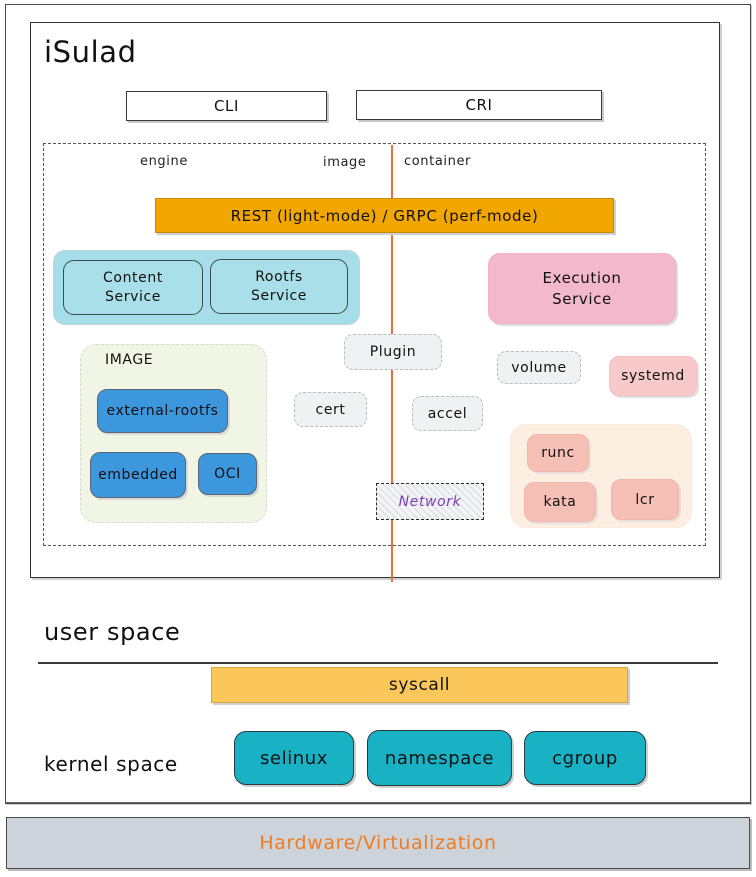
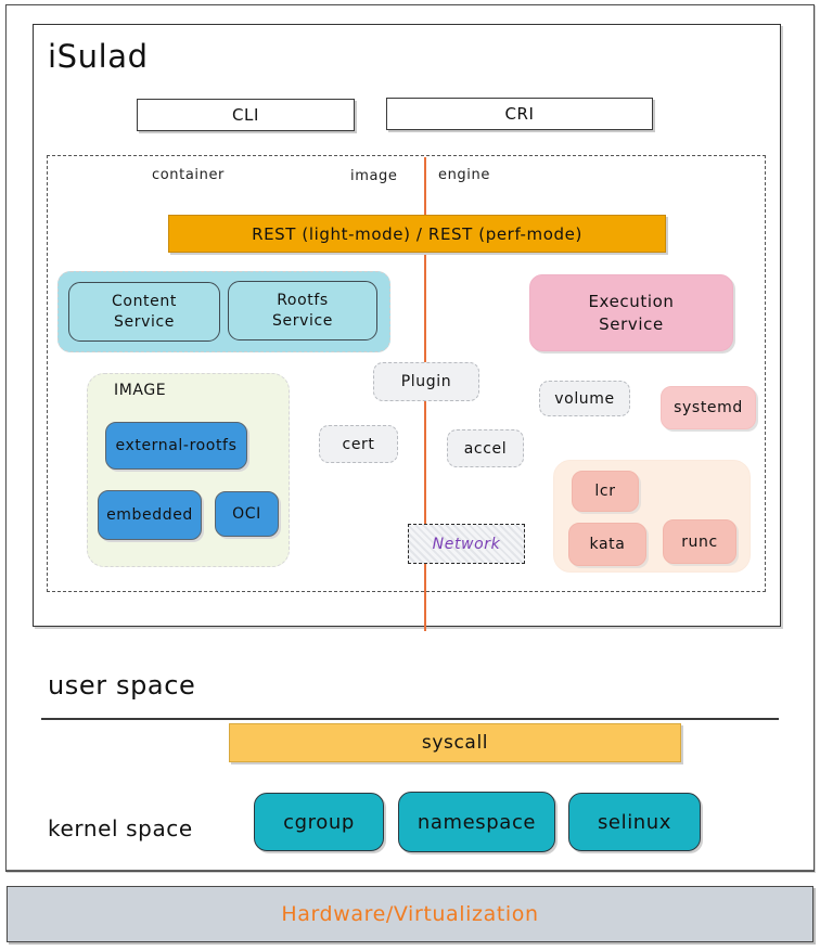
  iSulad
  CLI
  CRI
- engine
+ container
  image
- container
+ engine
- REST (light-mode) / GRPC (perf-mode)
+ REST (light-mode) / REST (perf-mode)
  Content
  Service
  Rootfs
  Service
  Execution
  Service
  IMAGE
  external-rootfs
  embedded
  OCI
  Plugin
  cert
  accel
  volume
  systemd
- runc
+ lcr
  kata
- lcr
+ runc
  Network
  user space
  syscall
  kernel space
- selinux
+ cgroup
  namespace
- cgroup
+ selinux
  Hardware/Virtualization
